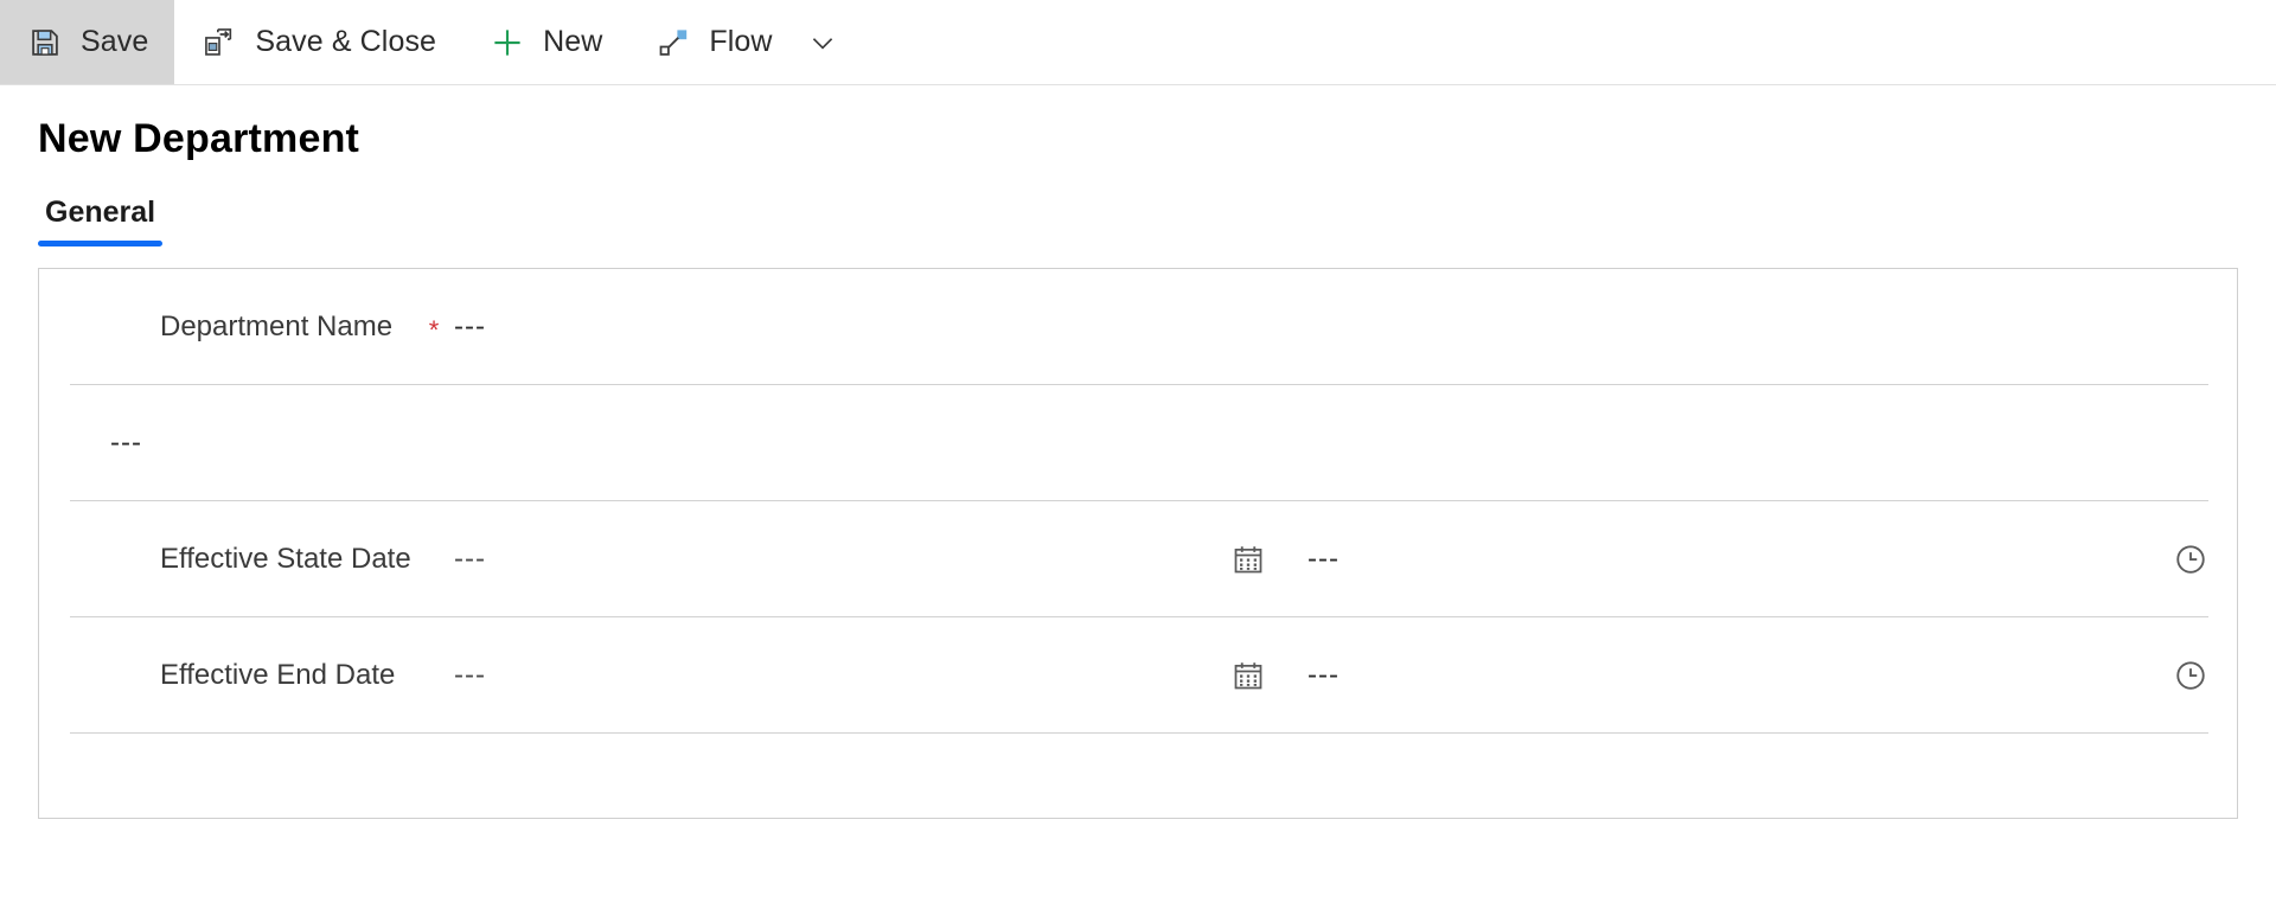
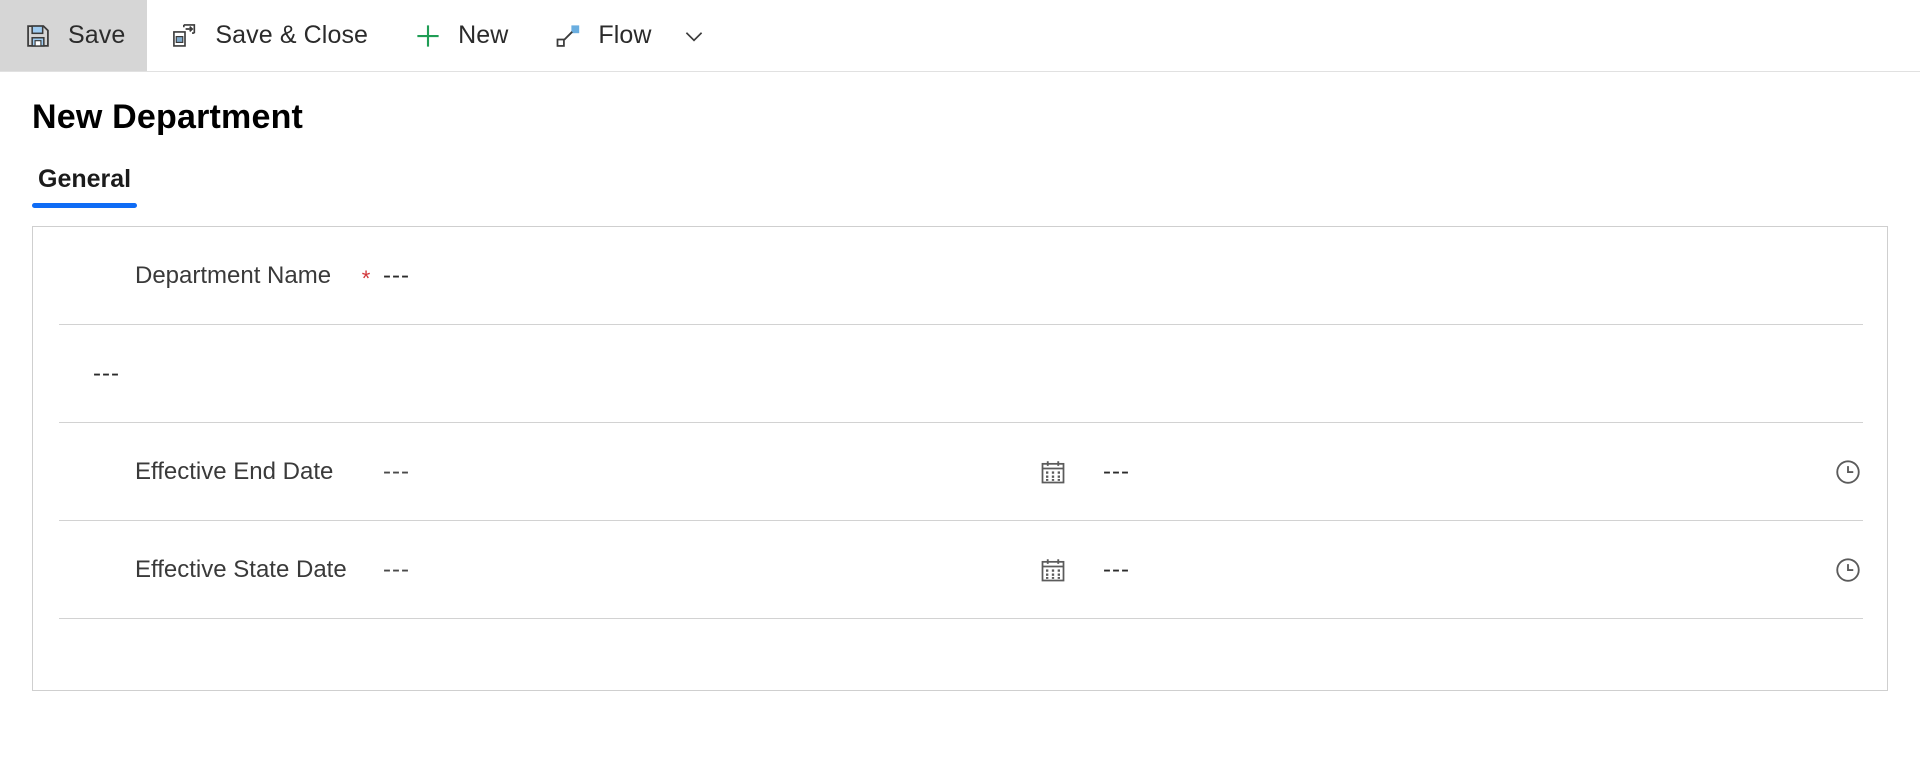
  Save
  Save & Close
  New
  Flow
  New Department
  General
  Department Name
  *
  ---
  ---
- Effective State Date
+ Effective End Date
  ---
  ---
- Effective End Date
+ Effective State Date
  ---
  ---
